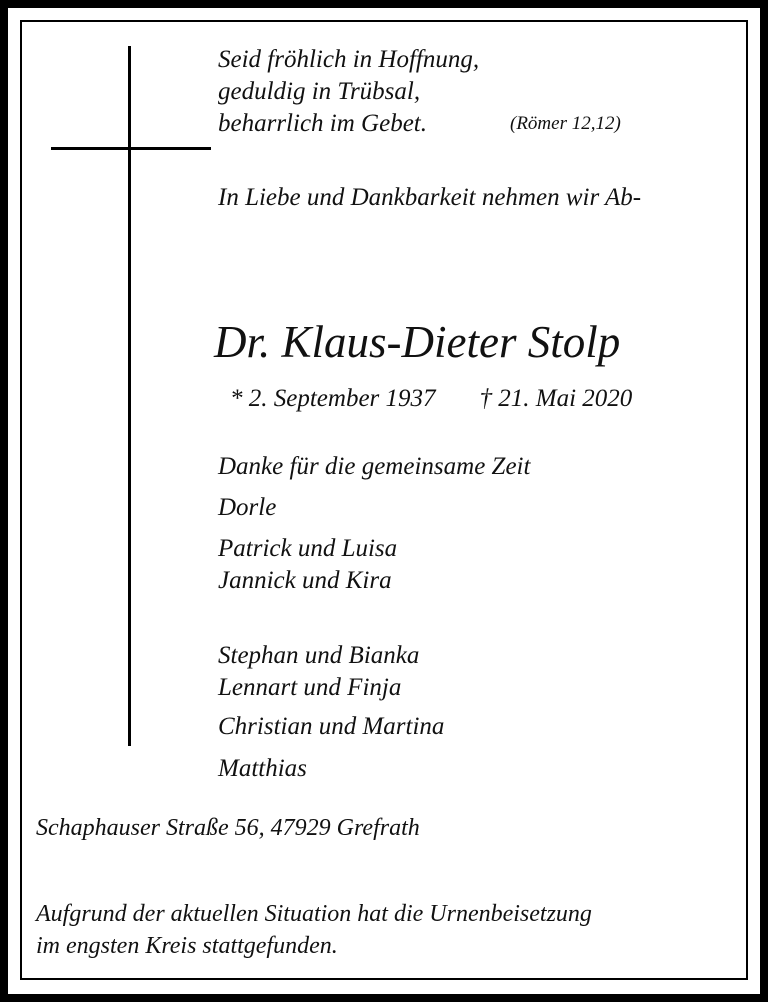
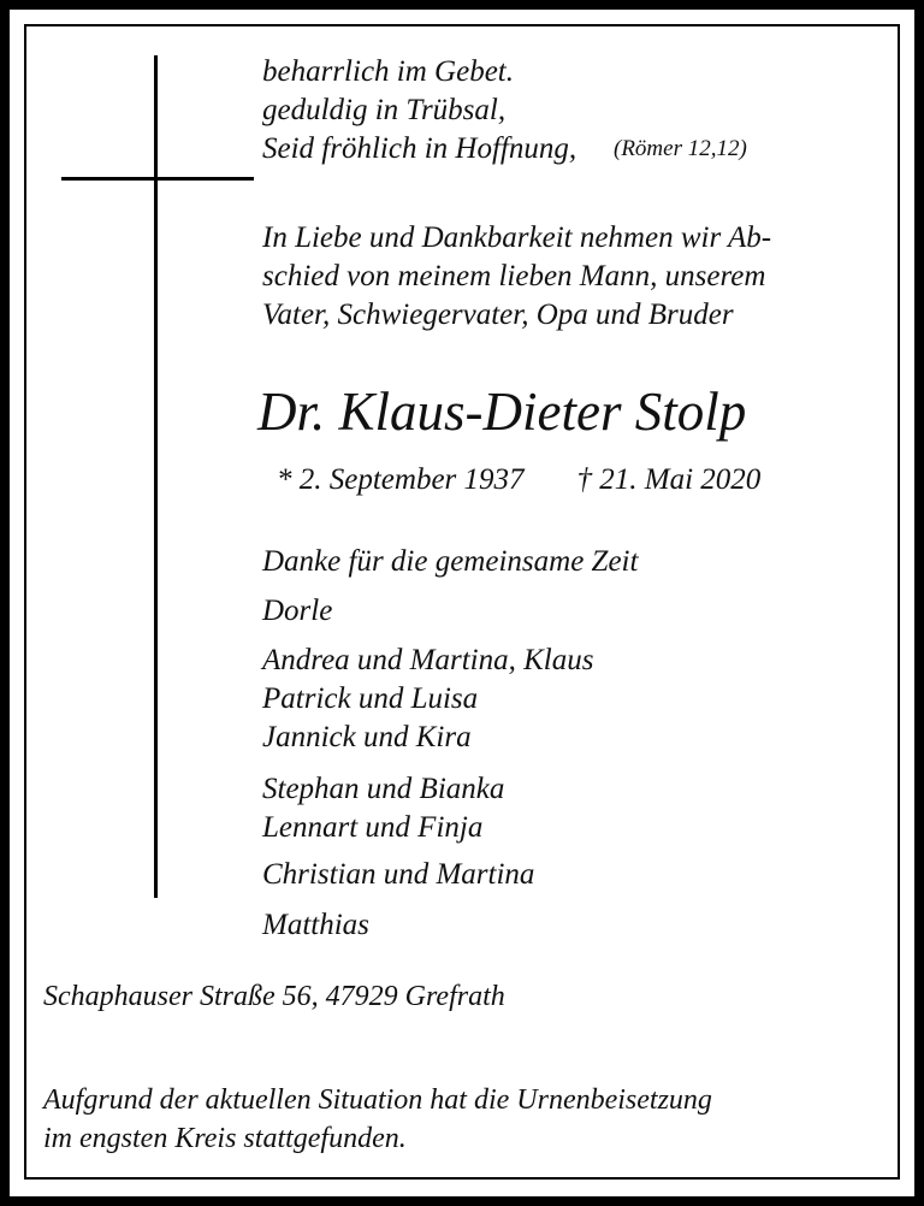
- Seid fröhlich in Hoffnung,
+ beharrlich im Gebet.
  geduldig in Trübsal,
- beharrlich im Gebet.
+ Seid fröhlich in Hoffnung,
  (Römer 12,12)
  In Liebe und Dankbarkeit nehmen wir Ab-
+ schied von meinem lieben Mann, unserem
+ Vater, Schwiegervater, Opa und Bruder
  Dr. Klaus-Dieter Stolp
  * 2. September 1937 † 21. Mai 2020
  Danke für die gemeinsame Zeit
  Dorle
+ Andrea und Martina, Klaus
  Patrick und Luisa
  Jannick und Kira
  Stephan und Bianka
  Lennart und Finja
  Christian und Martina
  Matthias
  Schaphauser Straße 56, 47929 Grefrath
  Aufgrund der aktuellen Situation hat die Urnenbeisetzung
  im engsten Kreis stattgefunden.
